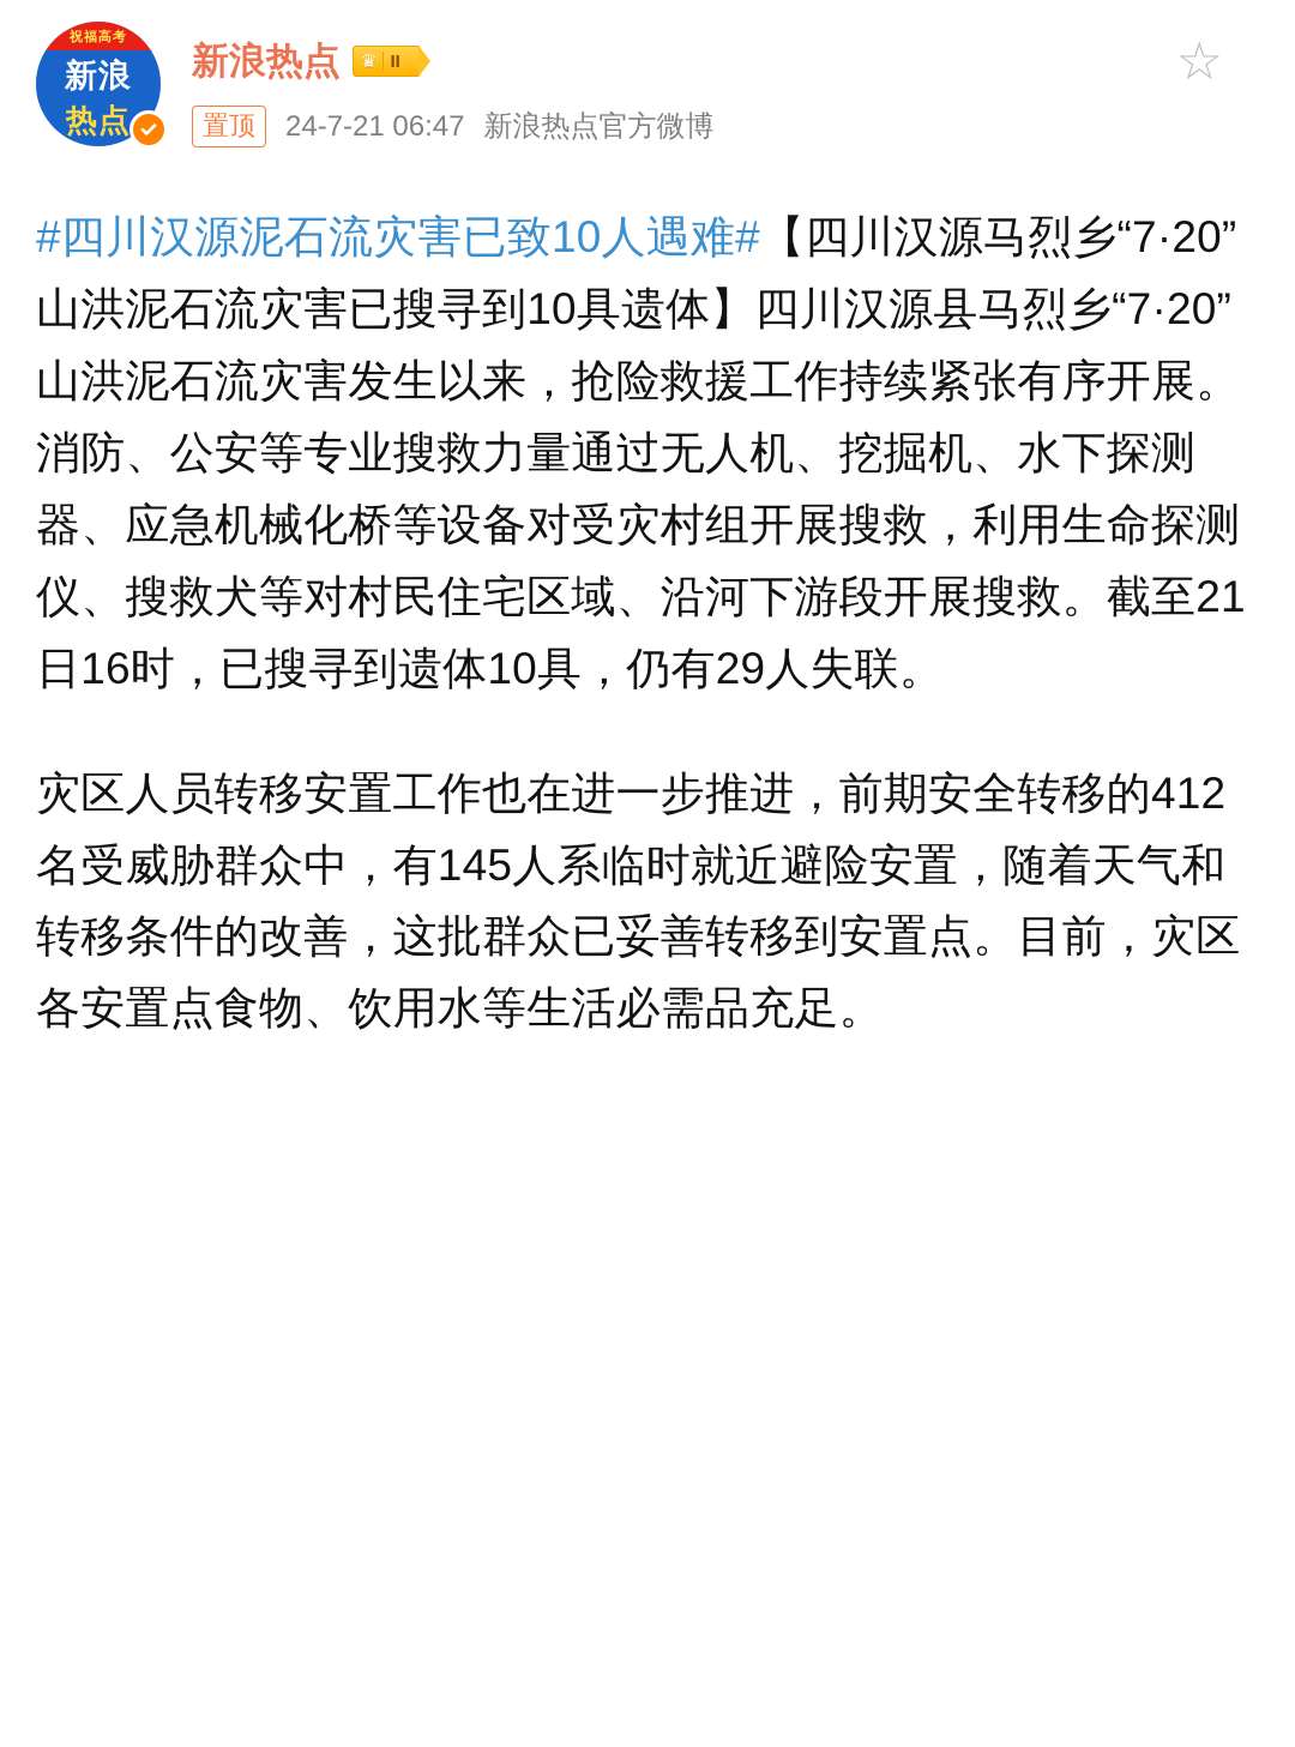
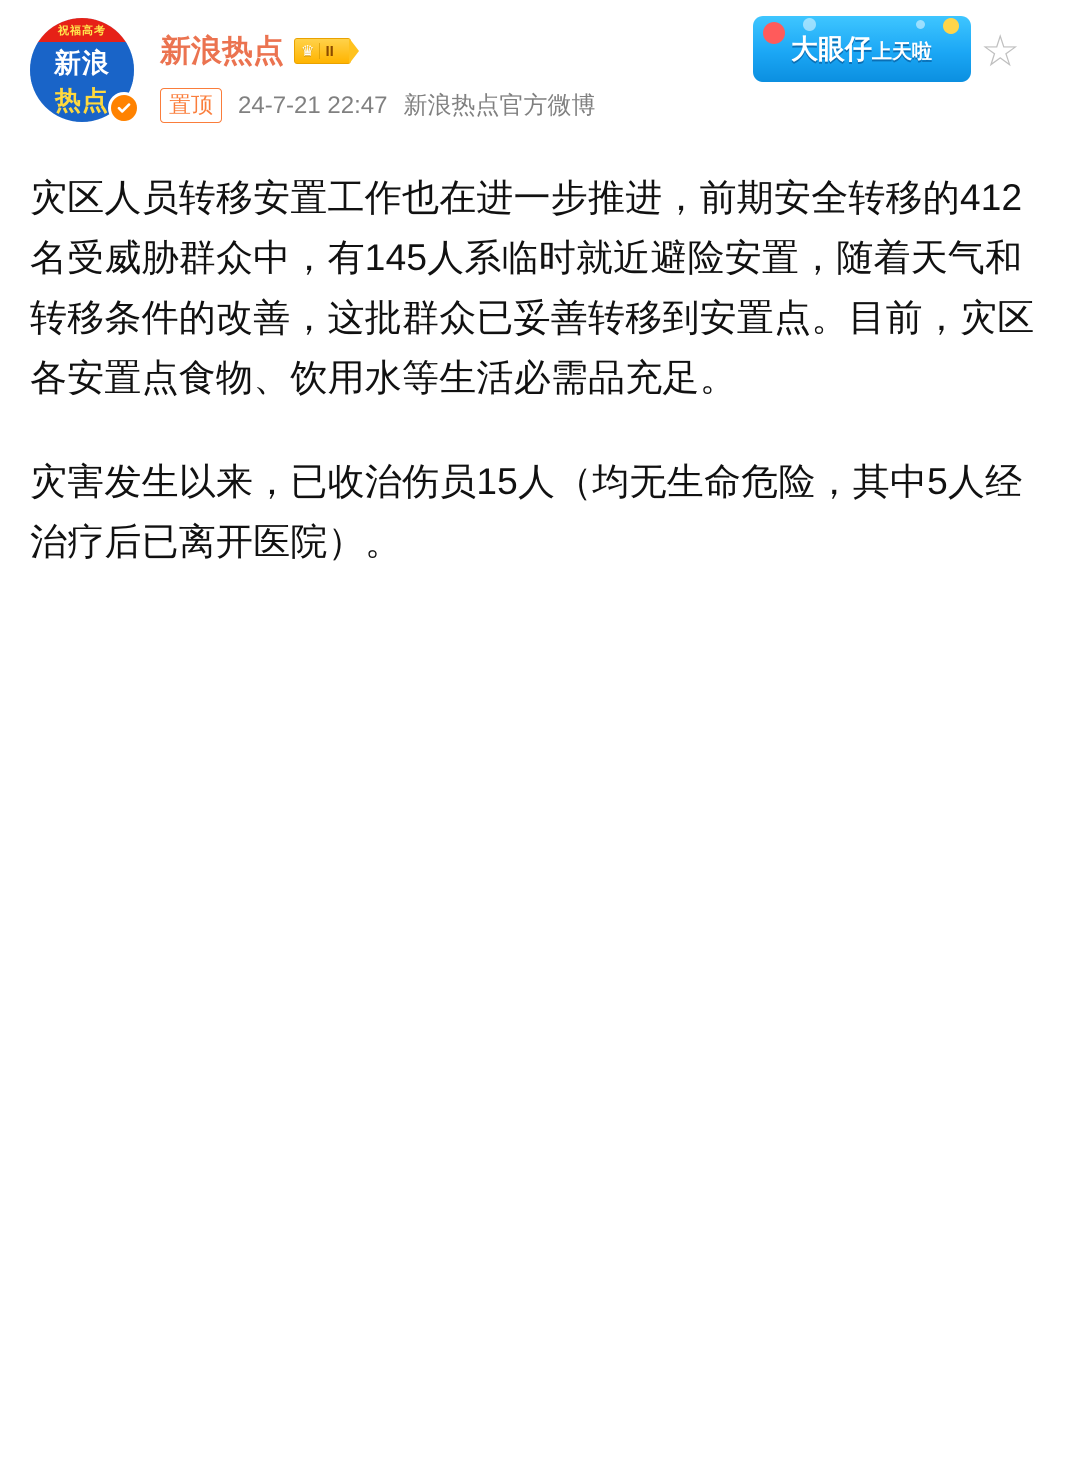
  祝福高考
  新浪
  热点
  新浪热点
  ♛
  II
  置顶
- 24-7-21 06:47
+ 24-7-21 22:47
  新浪热点官方微博
+ 大眼仔上天啦
  ☆
- #四川汉源泥石流灾害已致10人遇难#【四川汉源马烈乡“7·20”山洪泥石流灾害已搜寻到10具遗体】四川汉源县马烈乡“7·20”山洪泥石流灾害发生以来，抢险救援工作持续紧张有序开展。消防、公安等专业搜救力量通过无人机、挖掘机、水下探测器、应急机械化桥等设备对受灾村组开展搜救，利用生命探测仪、搜救犬等对村民住宅区域、沿河下游段开展搜救。截至21日16时，已搜寻到遗体10具，仍有29人失联。
  灾区人员转移安置工作也在进一步推进，前期安全转移的412名受威胁群众中，有145人系临时就近避险安置，随着天气和转移条件的改善，这批群众已妥善转移到安置点。目前，灾区各安置点食物、饮用水等生活必需品充足。
+ 灾害发生以来，已收治伤员15人（均无生命危险，其中5人经治疗后已离开医院）。
